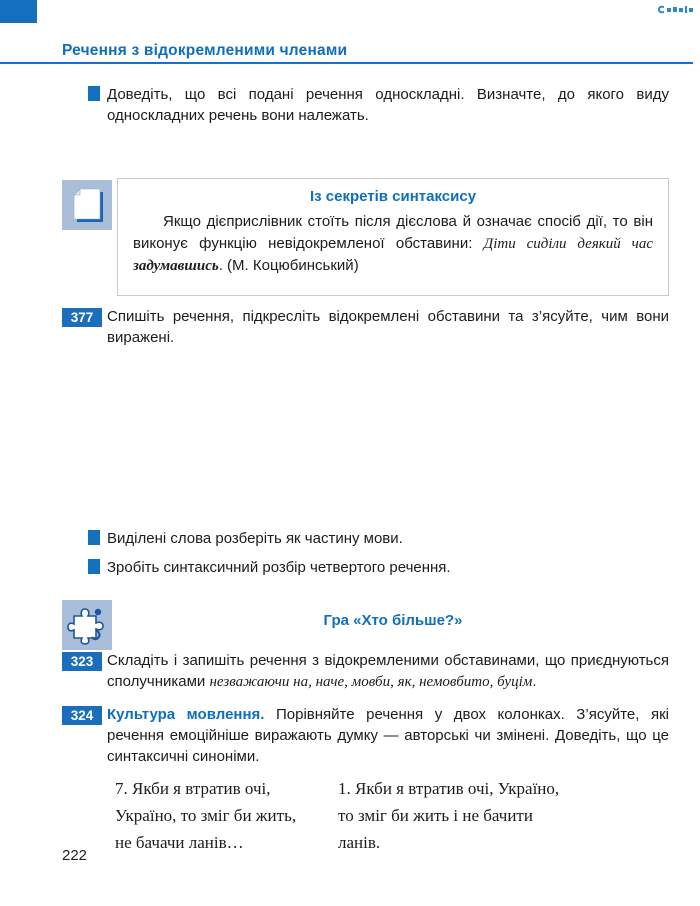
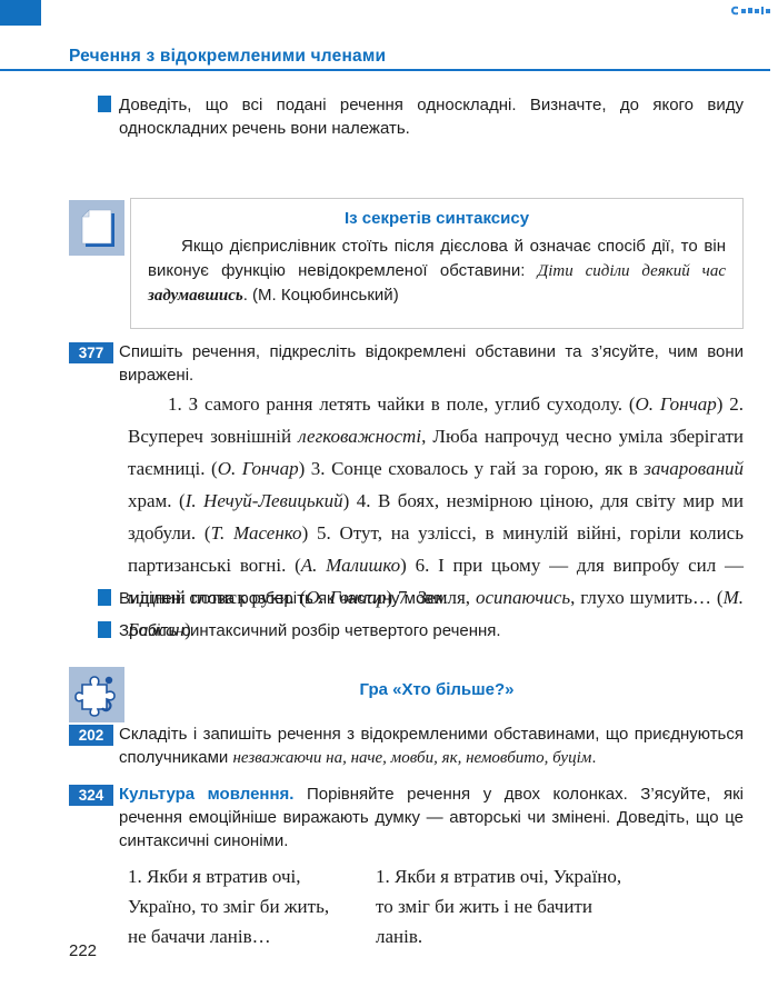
  Речення з відокремленими членами
  Доведіть, що всі подані речення односкладні. Визначте, до якого виду односкладних речень вони належать.
  Із секретів синтаксису
  Якщо дієприслівник стоїть після дієслова й означає спосіб дії, то він виконує функцію невідокремленої обставини: Діти сиділи деякий час задумавшись. (М. Коцюбинський)
  377
  Спишіть речення, підкресліть відокремлені обставини та з’ясуйте, чим вони виражені.
+ 1. З самого рання летять чайки в поле, углиб суходолу. (О. Гончар) 2. Всупереч зовнішній легковажності, Люба напрочуд чесно уміла зберігати таємниці. (О. Гончар) 3. Сонце сховалось у гай за горою, як в зачарований храм. (І. Нечуй-Левицький) 4. В боях, незмірною ціною, для світу мир ми здобули. (Т. Масенко) 5. Отут, на узліссі, в минулій війні, горіли колись партизанські вогні. (А. Малишко) 6. І при цьому — для випробу сил — міцний потиск руки. (О. Гончар) 7. Земля, осипаючись, глухо шумить… (М. Бажан)
  Виділені слова розберіть як частину мови.
  Зробіть синтаксичний розбір четвертого речення.
  Гра «Хто більше?»
- 323
+ 202
  Складіть і запишіть речення з відокремленими обставинами, що приєднуються сполучниками незважаючи на, наче, мовби, як, немовбито, буцім.
  324
  Культура мовлення. Порівняйте речення у двох колонках. З’ясуйте, які речення емоційніше виражають думку — авторські чи змінені. Доведіть, що це синтаксичні синоніми.
- 7. Якби я втратив очі, Україно, то зміг би жить, не бачачи ланів…
+ 1. Якби я втратив очі, Україно, то зміг би жить, не бачачи ланів…
  1. Якби я втратив очі, Україно, то зміг би жить і не бачити ланів.
  222
